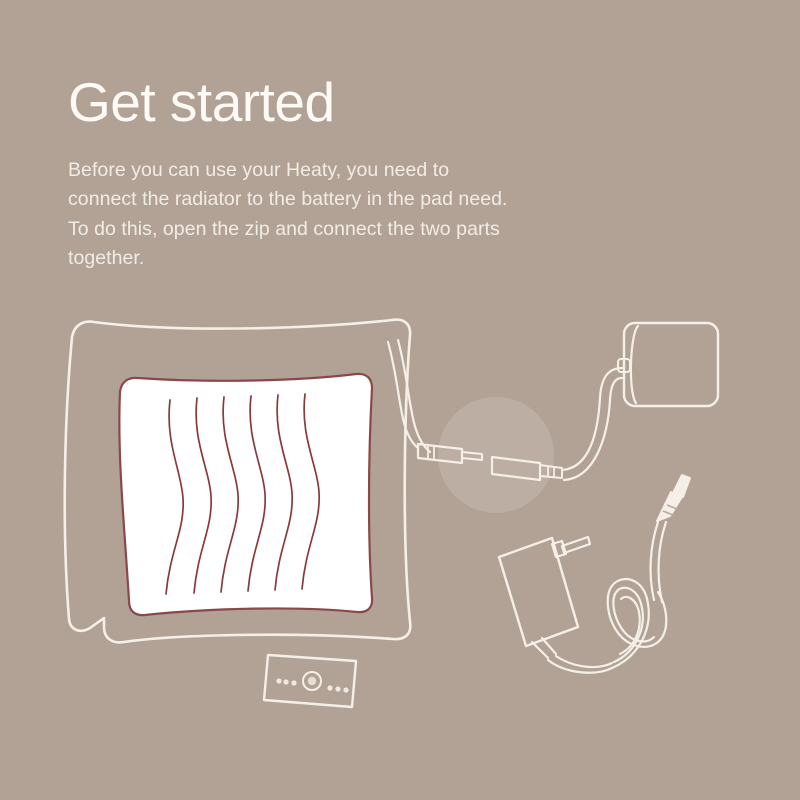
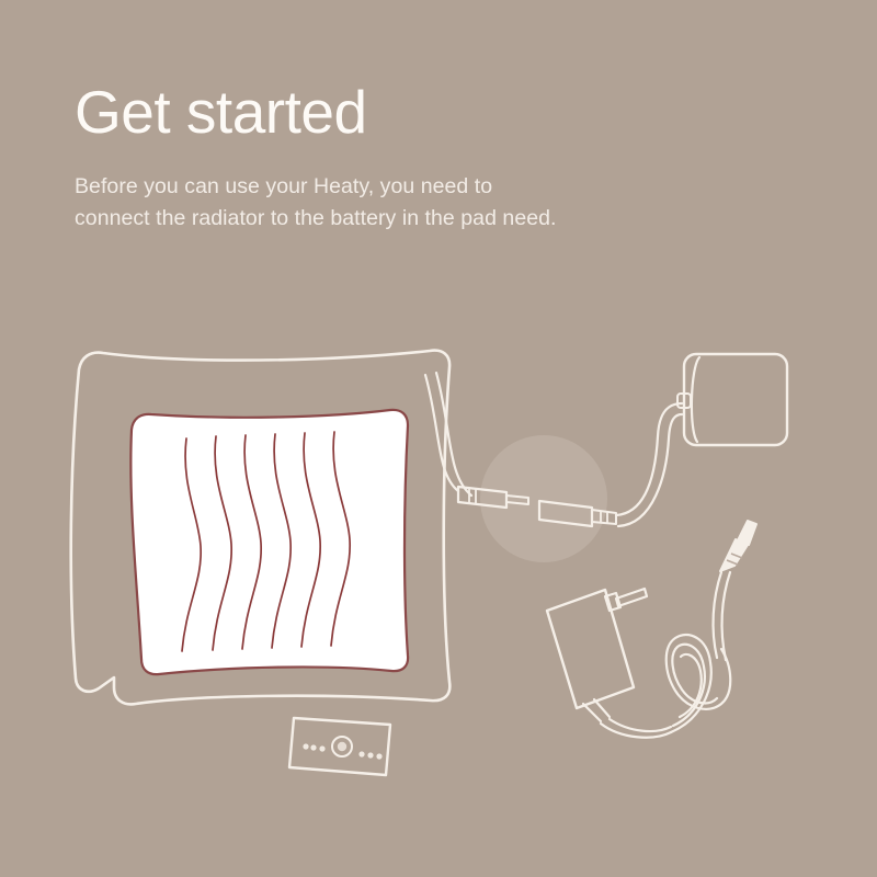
  Get started
  Before you can use your Heaty, you need to
  connect the radiator to the battery in the pad need.
- To do this, open the zip and connect the two parts
- together.
